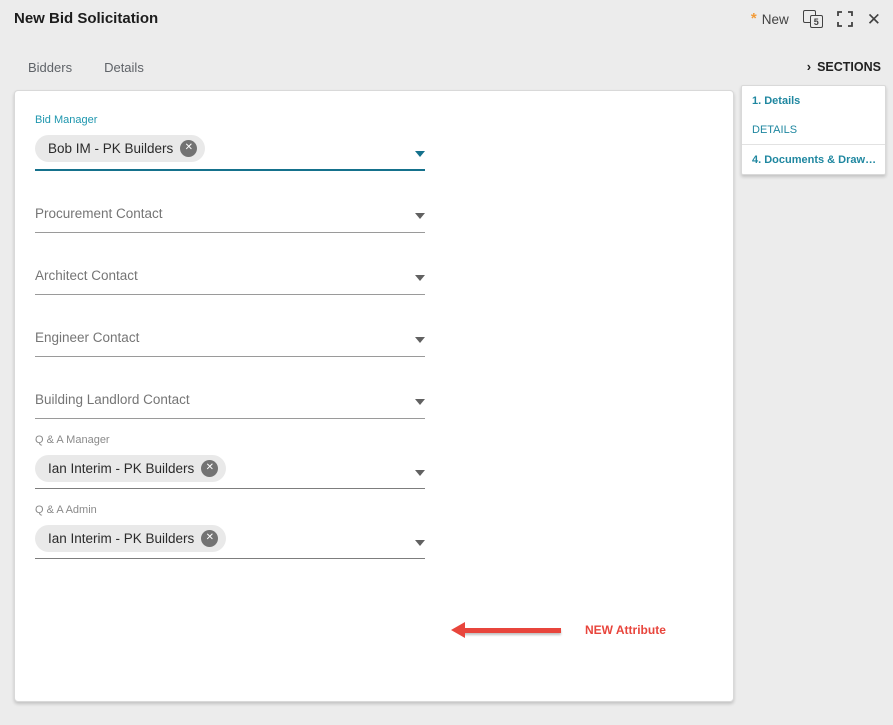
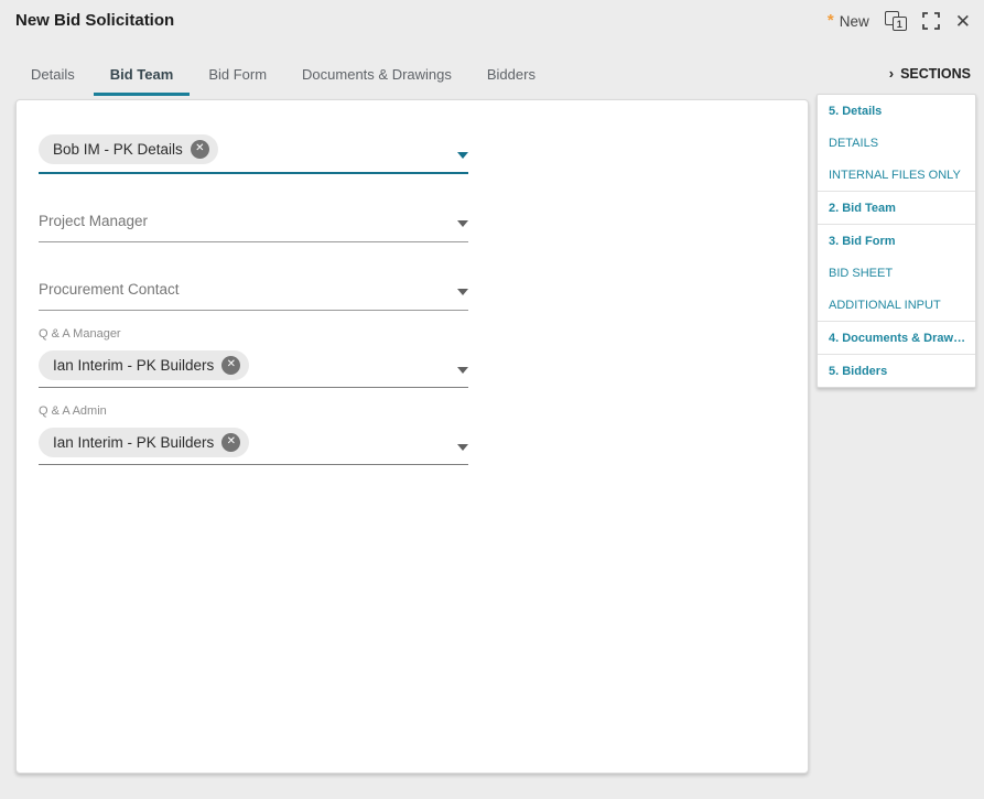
  New Bid Solicitation
  *
  New
- 5
+ 1
  ✕
- Bidders
+ Details
+ Bid Team
+ Bid Form
+ Documents & Drawings
- Details
+ Bidders
- Bid Manager
- Bob IM - PK Builders
+ Bob IM - PK Details
  ✕
+ Project Manager
  Procurement Contact
- Architect Contact
- Engineer Contact
- Building Landlord Contact
  Q & A Manager
  Ian Interim - PK Builders
  ✕
  Q & A Admin
  Ian Interim - PK Builders
  ✕
- NEW Attribute
  ›
  SECTIONS
- 1. Details
+ 5. Details
  DETAILS
+ INTERNAL FILES ONLY
+ 2. Bid Team
+ 3. Bid Form
+ BID SHEET
+ ADDITIONAL INPUT
  4. Documents & Drawin…
+ 5. Bidders
